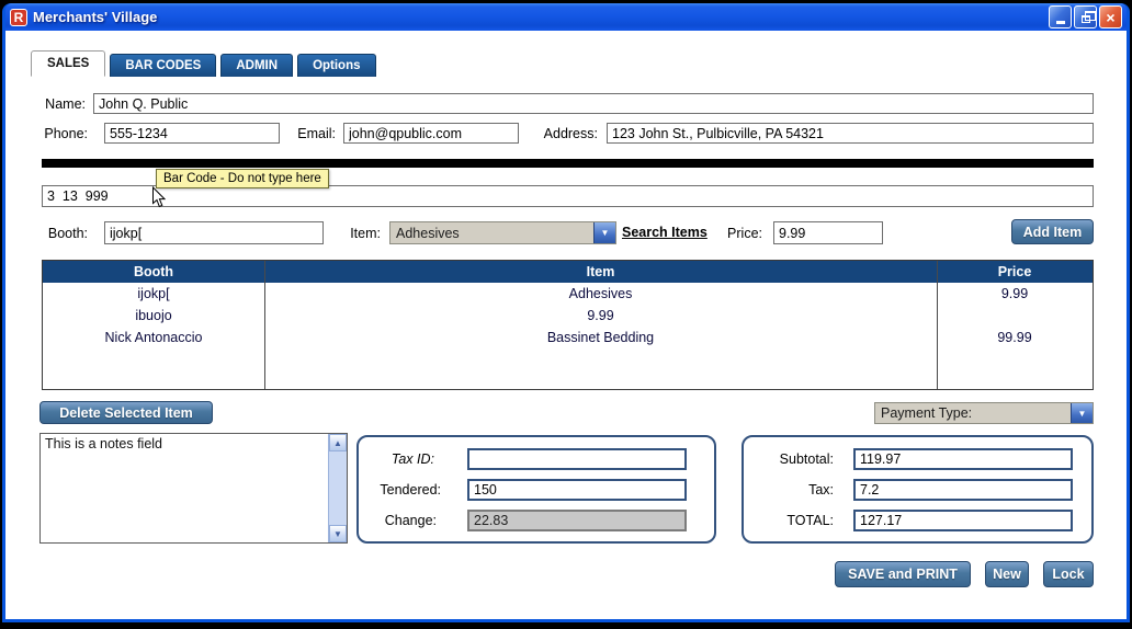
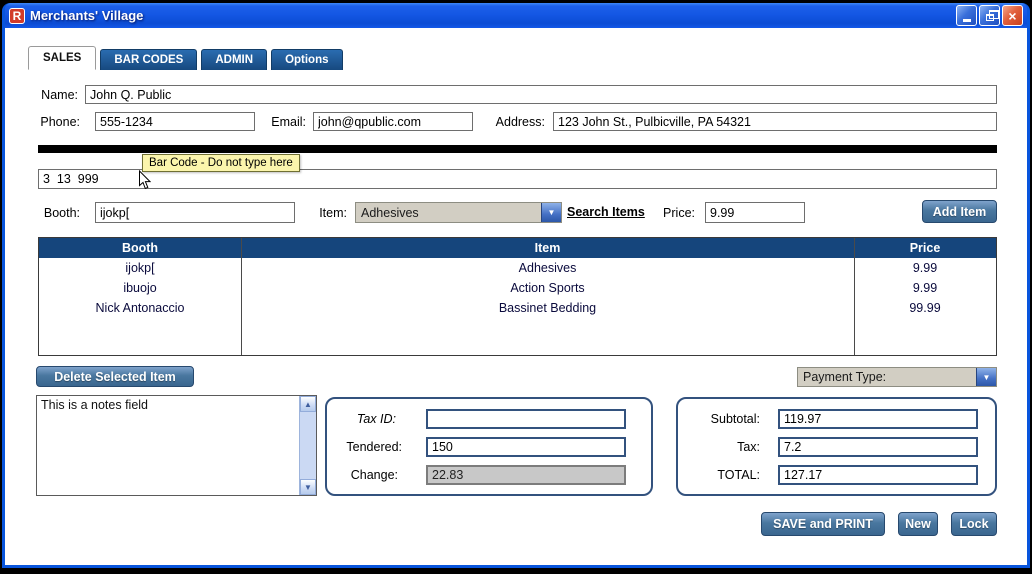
  R
  Merchants' Village
  ×
  SALES
  BAR CODES
  ADMIN
  Options
  Name:
  John Q. Public
  Phone:
  555-1234
  Email:
  john@qpublic.com
  Address:
  123 John St., Pulbicville, PA 54321
  Bar Code - Do not type here
  3 13 999
  Booth:
  ijokp[
  Item:
  Adhesives
  ▼
  Search Items
  Price:
  9.99
  Add Item
  Booth
  Item
  Price
  ijokp[
  Adhesives
  9.99
  ibuojo
+ Action Sports
  9.99
  Nick Antonaccio
  Bassinet Bedding
  99.99
  Delete Selected Item
  Payment Type:
  ▼
  This is a notes field
  ▲
  ▼
  Tax ID:
  Tendered:
  150
  Change:
  22.83
  Subtotal:
  119.97
  Tax:
  7.2
  TOTAL:
  127.17
  SAVE and PRINT
  New
  Lock
